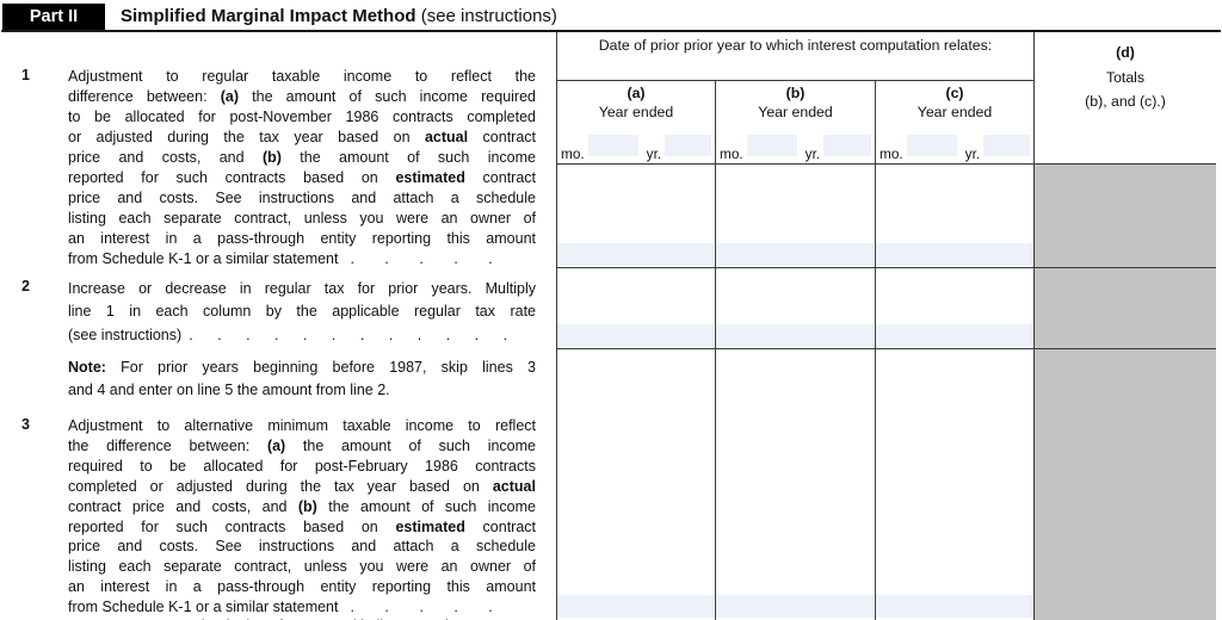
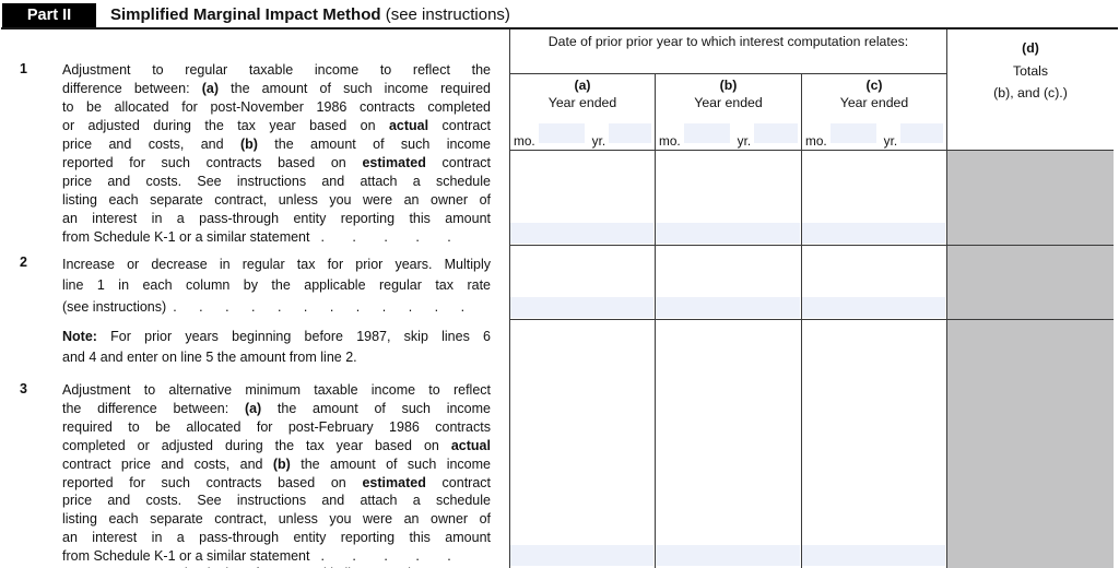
  Part II
  Simplified Marginal Impact Method (see instructions)
  1
  Adjustment to regular taxable income to reflect the
  difference between: (a) the amount of such income required
  to be allocated for post-November 1986 contracts completed
  or adjusted during the tax year based on actual contract
  price and costs, and (b) the amount of such income
  reported for such contracts based on estimated contract
  price and costs. See instructions and attach a schedule
  listing each separate contract, unless you were an owner of
  an interest in a pass-through entity reporting this amount
  from Schedule K-1 or a similar statement . . . . .
  2
  Increase or decrease in regular tax for prior years. Multiply
  line 1 in each column by the applicable regular tax rate
  (see instructions) . . . . . . . . . . . .
- Note: For prior years beginning before 1987, skip lines 3
+ Note: For prior years beginning before 1987, skip lines 6
  and 4 and enter on line 5 the amount from line 2.
  3
  Adjustment to alternative minimum taxable income to reflect
  the difference between: (a) the amount of such income
  required to be allocated for post-February 1986 contracts
  completed or adjusted during the tax year based on actual
  contract price and costs, and (b) the amount of such income
  reported for such contracts based on estimated contract
  price and costs. See instructions and attach a schedule
  listing each separate contract, unless you were an owner of
  an interest in a pass-through entity reporting this amount
  from Schedule K-1 or a similar statement . . . . .
  Date of prior prior year to which interest computation relates:
  (d)
  Totals
  (b), and (c).)
  (a)
  Year ended
  mo.
  yr.
  (b)
  Year ended
  mo.
  yr.
  (c)
  Year ended
  mo.
  yr.
